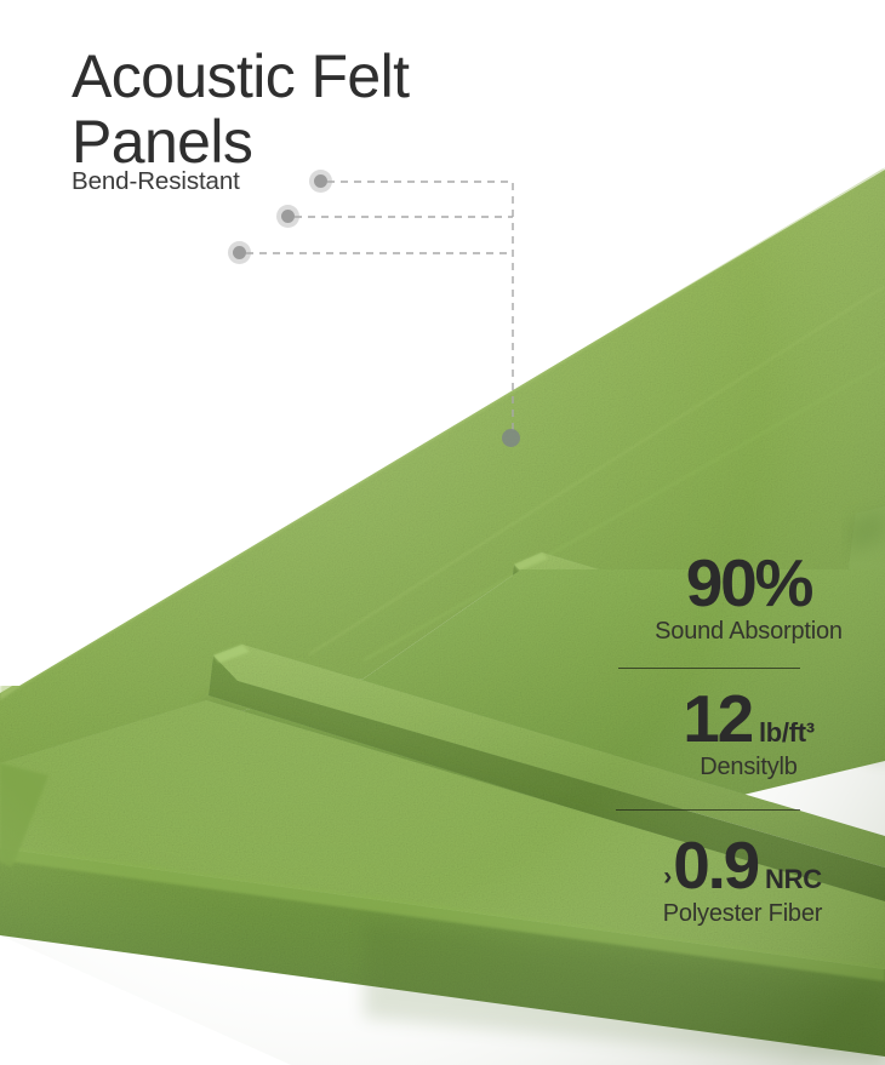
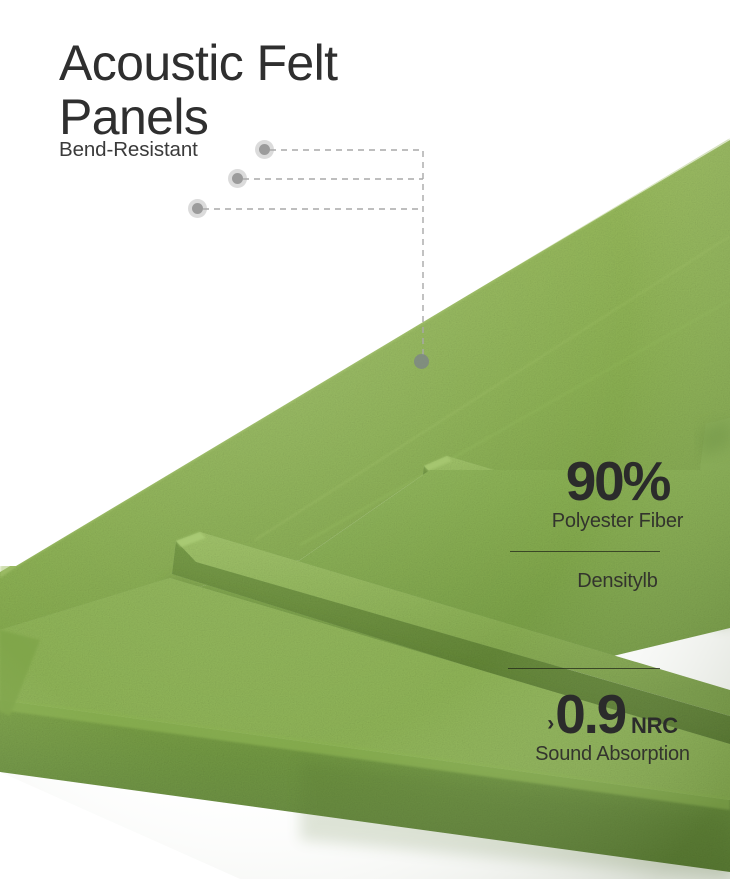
  Acoustic Felt
  Panels
  Bend-Resistant
  90%
- Sound Absorption
+ Polyester Fiber
- 12
- lb/ft³
  Densitylb
  ›
  0.9
  NRC
- Polyester Fiber
+ Sound Absorption
